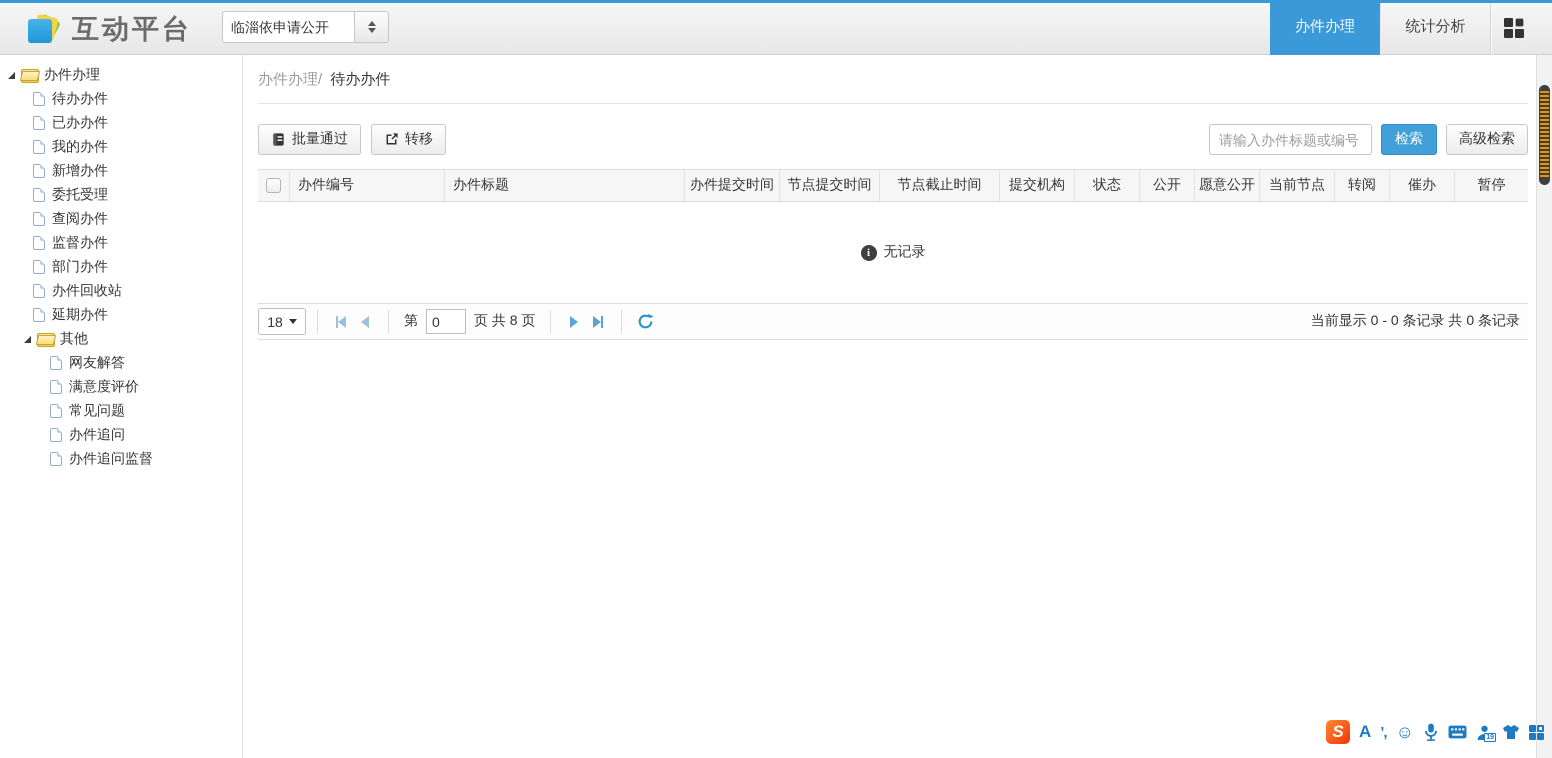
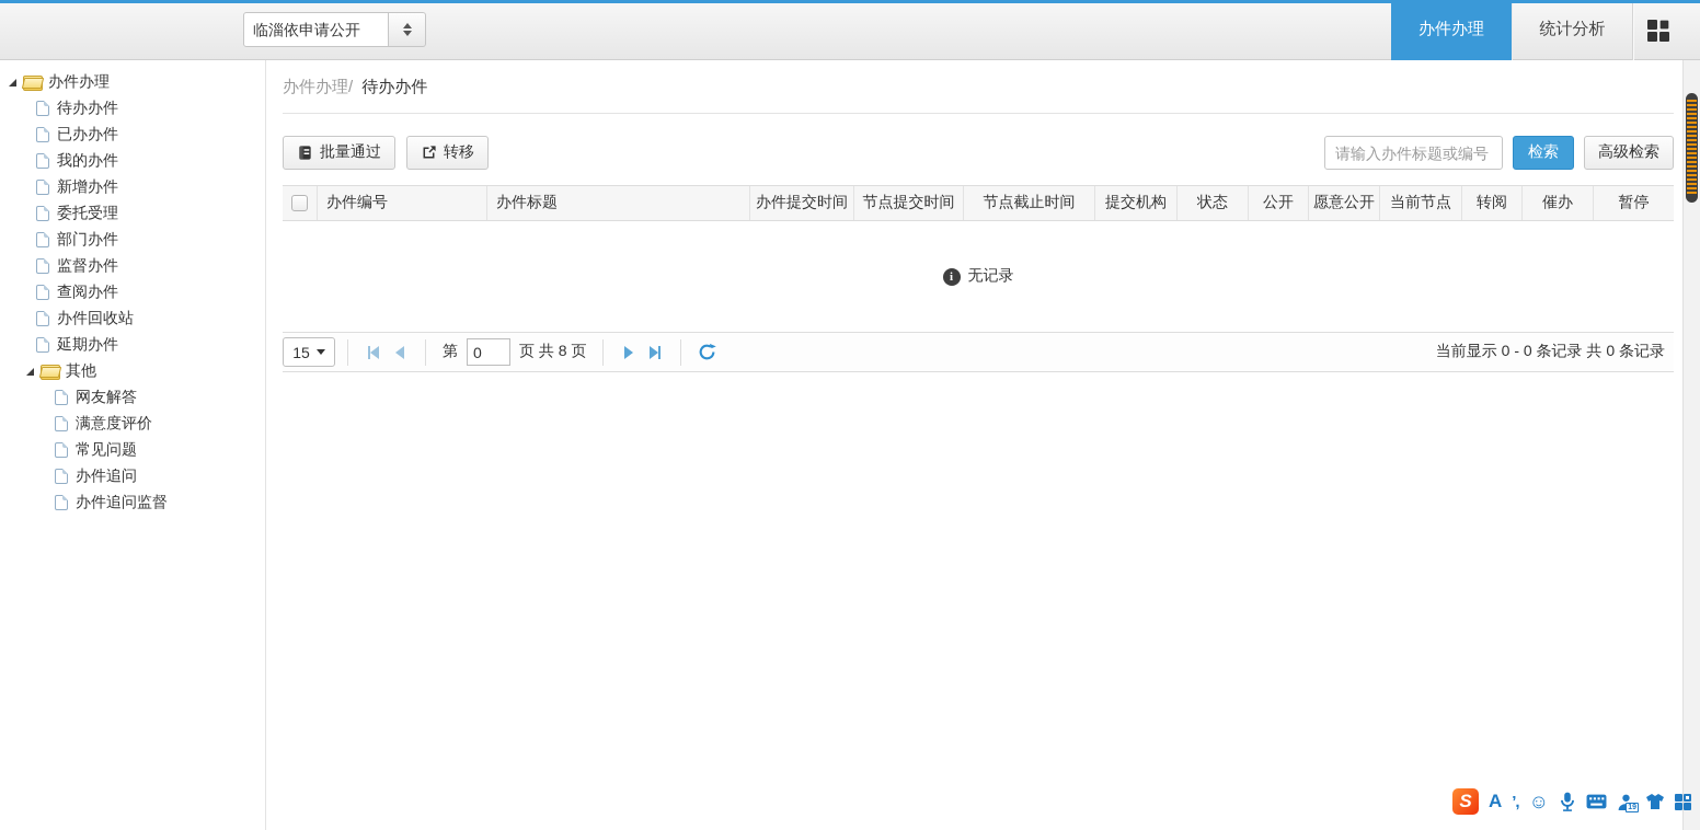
- 互动平台
  临淄依申请公开
  办件办理
  统计分析
  办件办理
  待办办件
  已办办件
  我的办件
  新增办件
  委托受理
- 查阅办件
+ 部门办件
  监督办件
- 部门办件
+ 查阅办件
  办件回收站
  延期办件
  其他
  网友解答
  满意度评价
  常见问题
  办件追问
  办件追问监督
  办件办理/ 待办办件
  批量通过
  转移
  请输入办件标题或编号
  检索
  高级检索
  办件编号
  办件标题
  办件提交时间
  节点提交时间
  节点截止时间
  提交机构
  状态
  公开
  愿意公开
  当前节点
  转阅
  催办
  暂停
  i
  无记录
- 18
+ 15
  第
  0
  页 共 8 页
  当前显示 0 - 0 条记录 共 0 条记录
  S
  A
  ’,
  ☺
